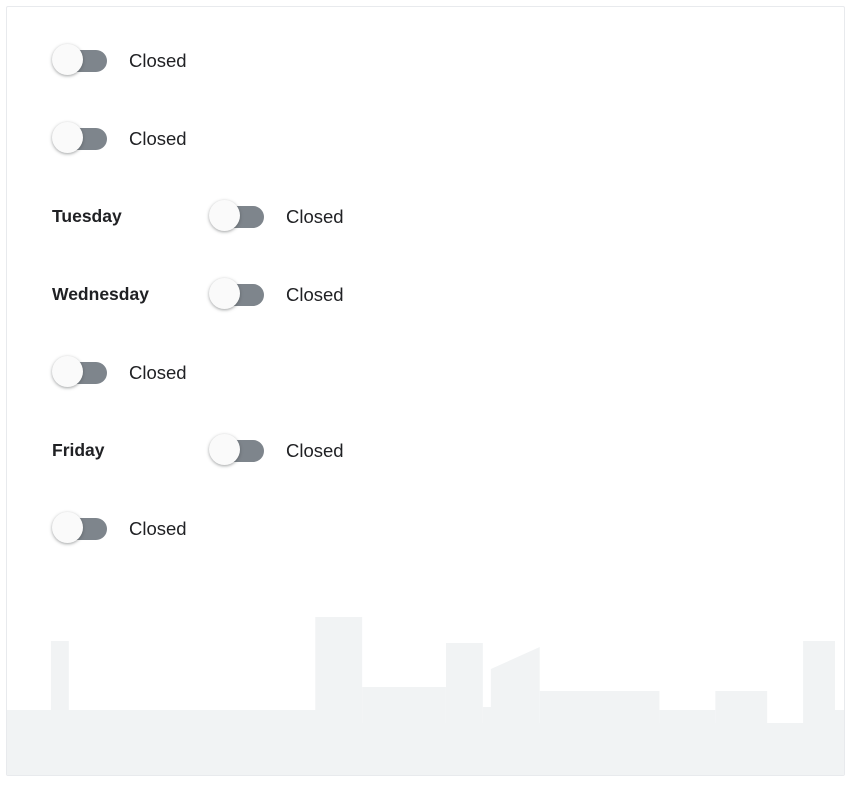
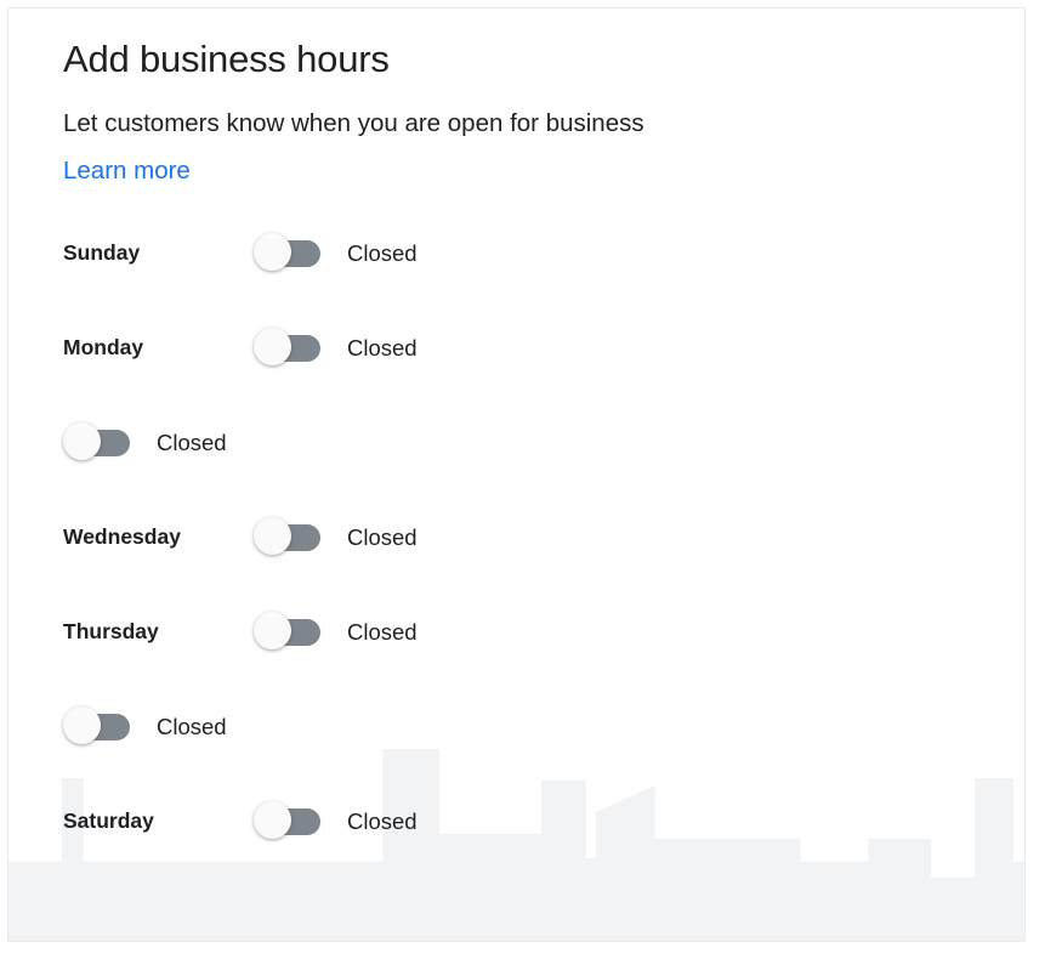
+ Add business hours
+ Let customers know when you are open for business
+ Learn more
+ Sunday
  Closed
+ Monday
  Closed
- Tuesday
  Closed
  Wednesday
  Closed
+ Thursday
  Closed
- Friday
  Closed
+ Saturday
  Closed
